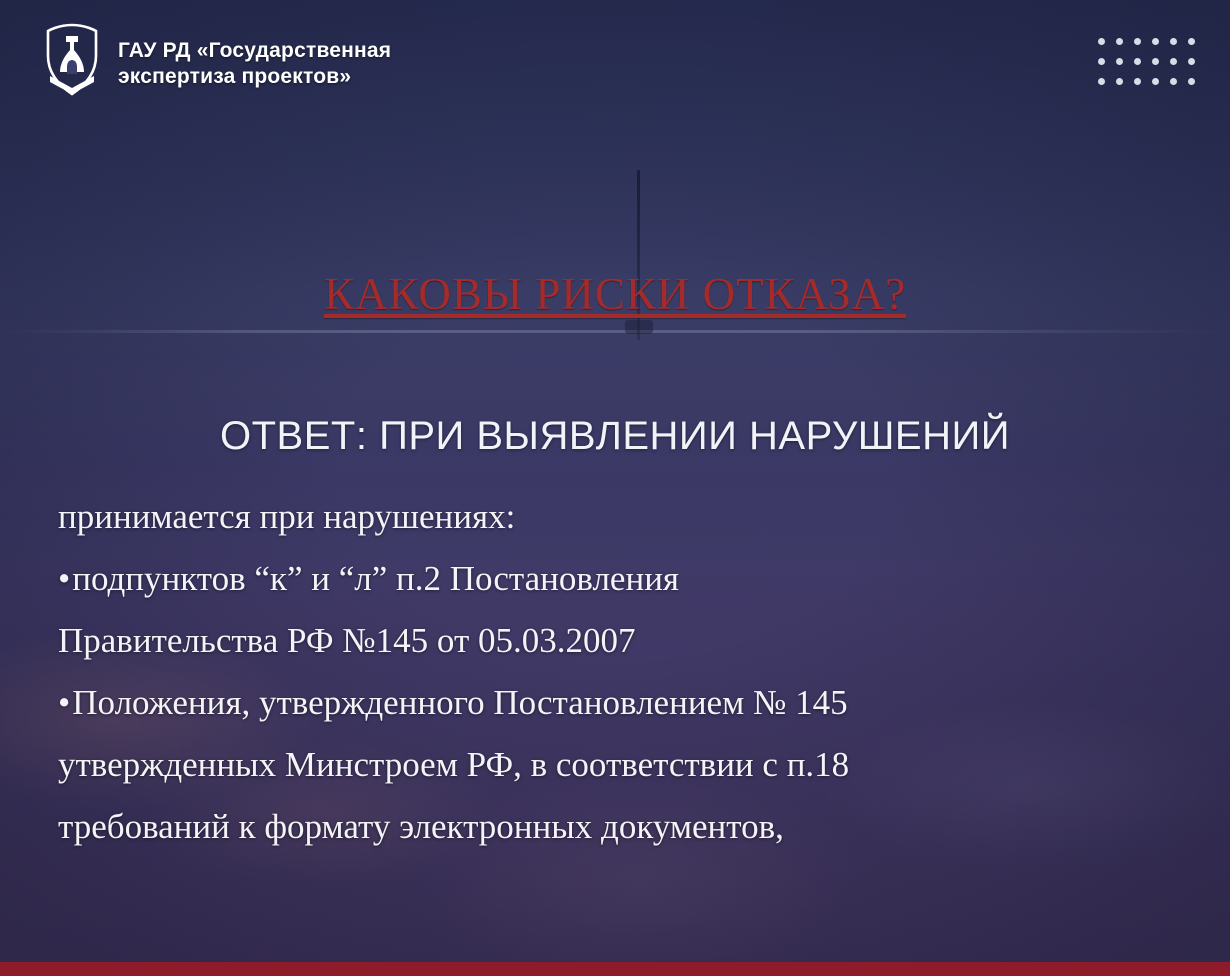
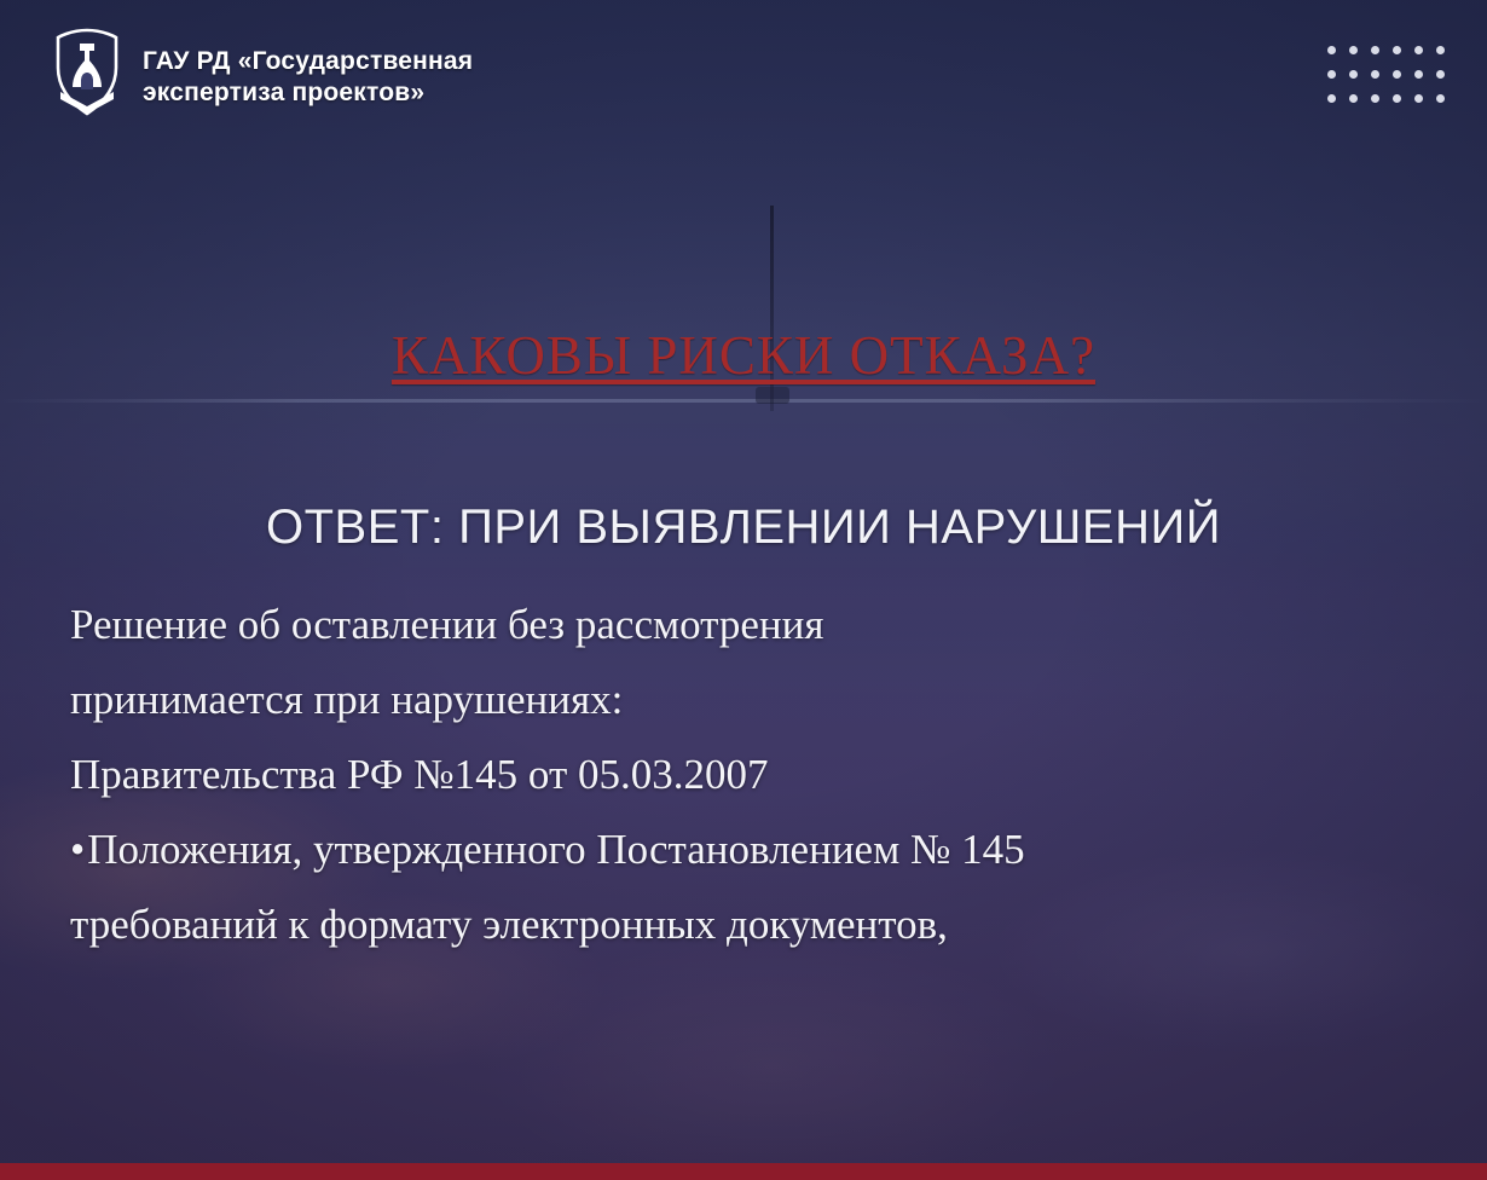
  ГАУ РД «Государственная
  экспертиза проектов»
  КАКОВЫ РИСКИ ОТКАЗА?
  ОТВЕТ: ПРИ ВЫЯВЛЕНИИ НАРУШЕНИЙ
+ Решение об оставлении без рассмотрения
  принимается при нарушениях:
- подпунктов “к” и “л” п.2 Постановления
  Правительства РФ №145 от 05.03.2007
  Положения, утвержденного Постановлением № 145
- утвержденных Минстроем РФ, в соответствии с п.18
  требований к формату электронных документов,
